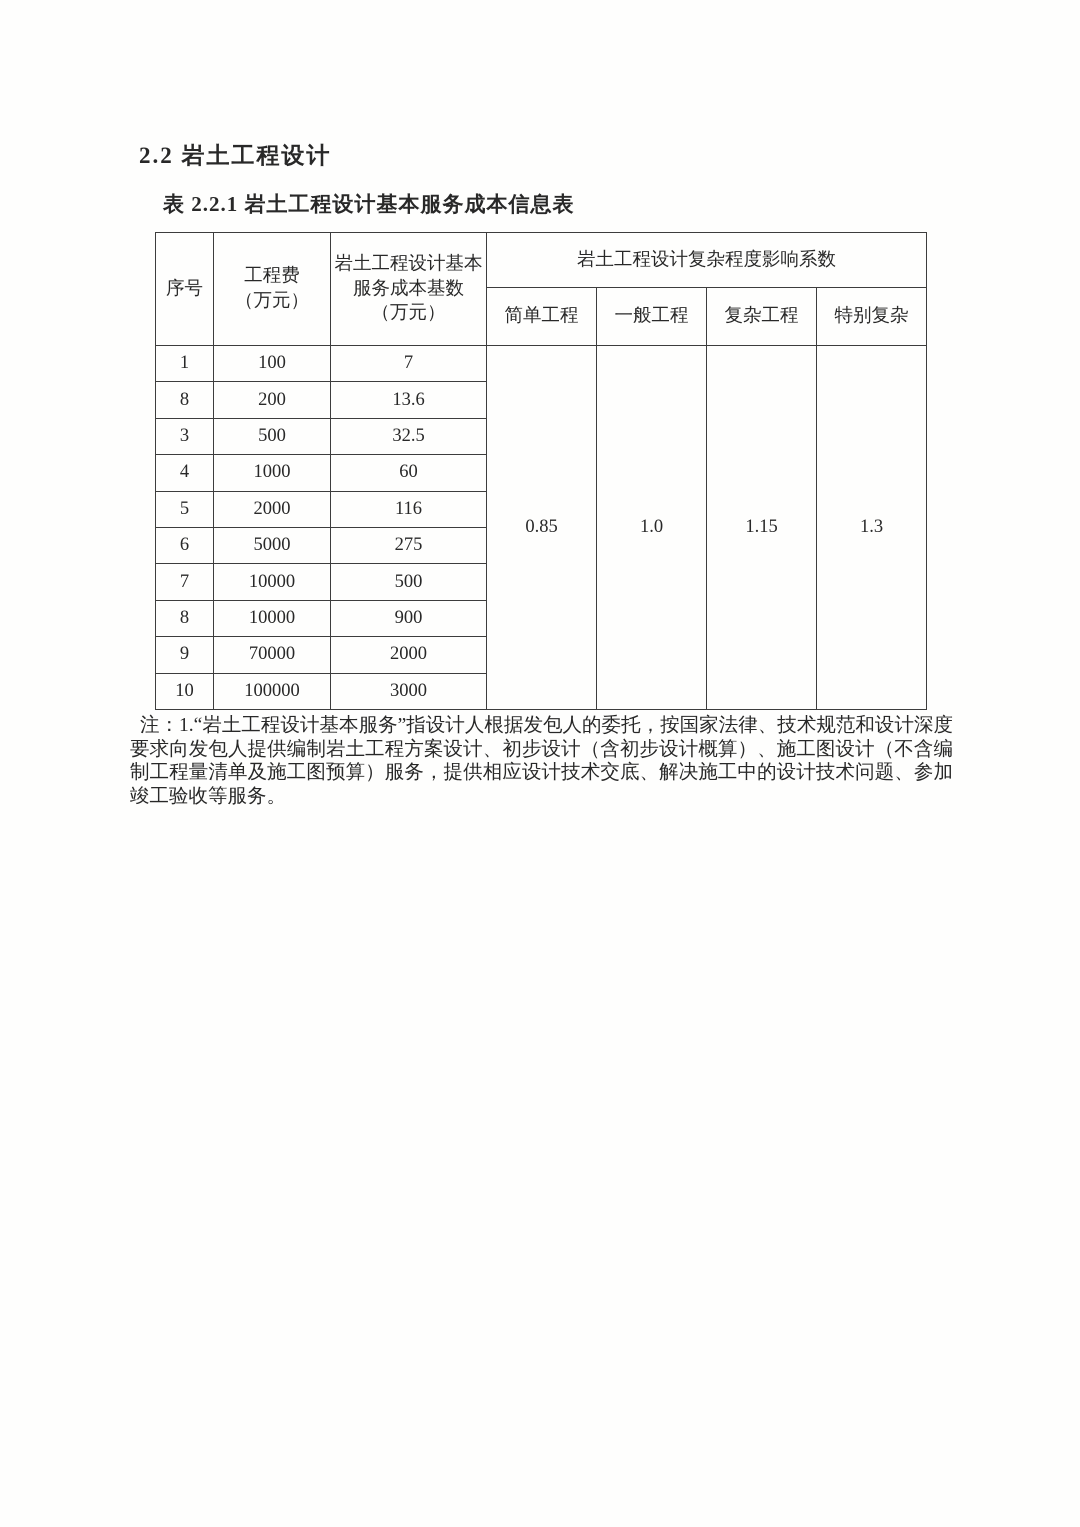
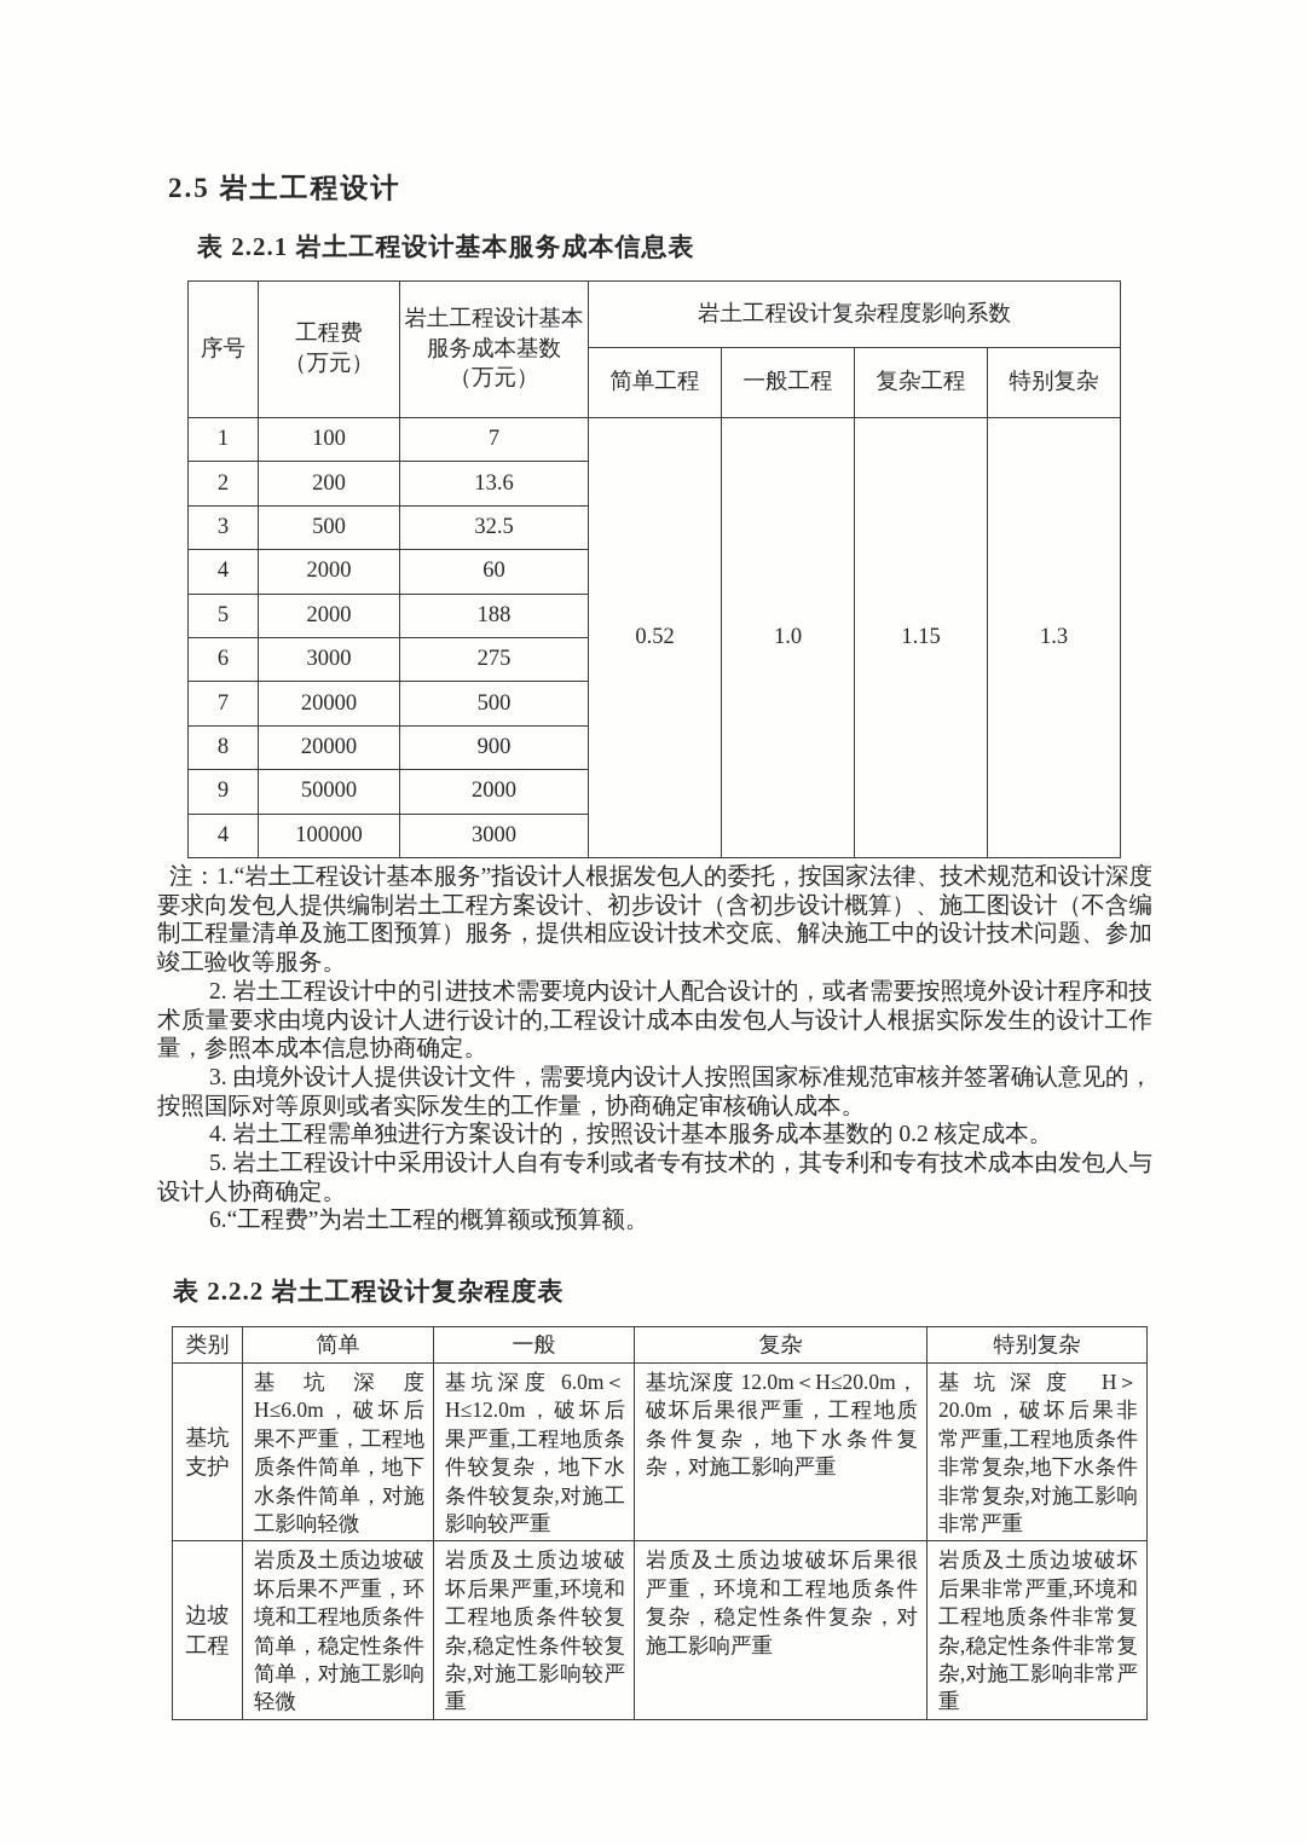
- 2.2 岩土工程设计
+ 2.5 岩土工程设计
  表 2.2.1 岩土工程设计基本服务成本信息表
  序号	工程费 （万元）	岩土工程设计基本 服务成本基数 （万元）	岩土工程设计复杂程度影响系数
  简单工程	一般工程	复杂工程	特别复杂
- 1	100	7	0.85	1.0	1.15	1.3
+ 1	100	7	0.52	1.0	1.15	1.3
- 8	200	13.6
+ 2	200	13.6
  3	500	32.5
- 4	1000	60
+ 4	2000	60
- 5	2000	116
+ 5	2000	188
- 6	5000	275
+ 6	3000	275
- 7	10000	500
+ 7	20000	500
- 8	10000	900
+ 8	20000	900
- 9	70000	2000
+ 9	50000	2000
- 10	100000	3000
+ 4	100000	3000
  注：1.“岩土工程设计基本服务”指设计人根据发包人的委托，按国家法律、技术规范和设计深度要求向发包人提供编制岩土工程方案设计、初步设计（含初步设计概算）、施工图设计（不含编制工程量清单及施工图预算）服务，提供相应设计技术交底、解决施工中的设计技术问题、参加竣工验收等服务。
+ 2. 岩土工程设计中的引进技术需要境内设计人配合设计的，或者需要按照境外设计程序和技术质量要求由境内设计人进行设计的,工程设计成本由发包人与设计人根据实际发生的设计工作量，参照本成本信息协商确定。
+ 3. 由境外设计人提供设计文件，需要境内设计人按照国家标准规范审核并签署确认意见的，按照国际对等原则或者实际发生的工作量，协商确定审核确认成本。
+ 4. 岩土工程需单独进行方案设计的，按照设计基本服务成本基数的 0.2 核定成本。
+ 5. 岩土工程设计中采用设计人自有专利或者专有技术的，其专利和专有技术成本由发包人与设计人协商确定。
+ 6.“工程费”为岩土工程的概算额或预算额。
+ 表 2.2.2 岩土工程设计复杂程度表
+ 类别	简单	一般	复杂	特别复杂
+ 基坑支护	基坑深度 H≤6.0m，破坏后果不严重，工程地质条件简单，地下水条件简单，对施工影响轻微	基坑深度 6.0m＜H≤12.0m，破坏后果严重,工程地质条件较复杂，地下水条件较复杂,对施工影响较严重	基坑深度 12.0m＜H≤20.0m，破坏后果很严重，工程地质条件复杂，地下水条件复杂，对施工影响严重	基坑深度 H＞20.0m，破坏后果非常严重,工程地质条件非常复杂,地下水条件非常复杂,对施工影响非常严重
+ 边坡工程	岩质及土质边坡破坏后果不严重，环境和工程地质条件简单，稳定性条件简单，对施工影响轻微	岩质及土质边坡破坏后果严重,环境和工程地质条件较复杂,稳定性条件较复杂,对施工影响较严重	岩质及土质边坡破坏后果很严重，环境和工程地质条件复杂，稳定性条件复杂，对施工影响严重	岩质及土质边坡破坏后果非常严重,环境和工程地质条件非常复杂,稳定性条件非常复杂,对施工影响非常严重
